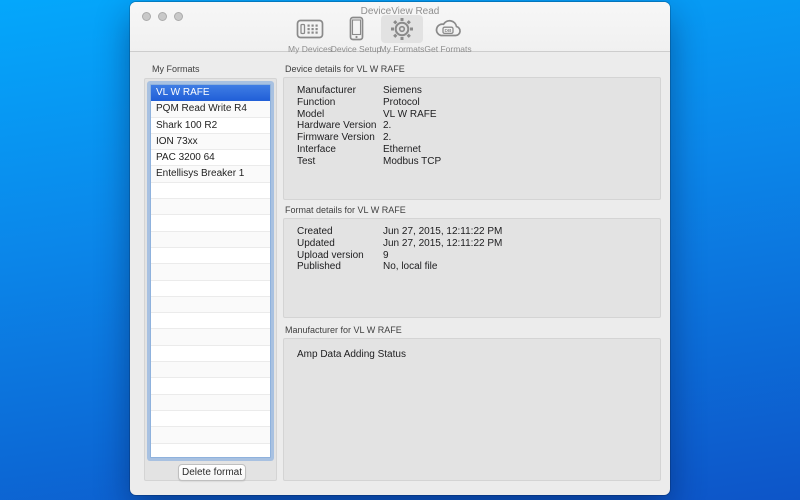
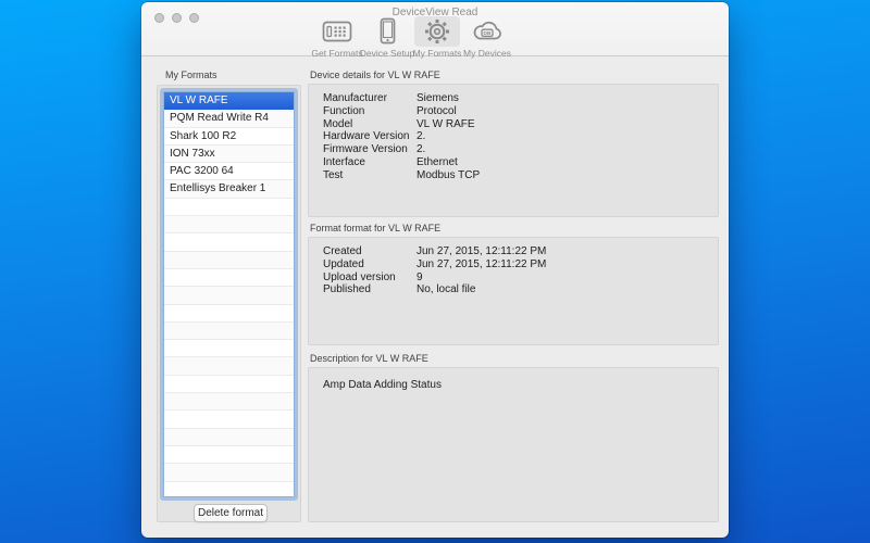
  DeviceView Read
- My Devices
+ Get Formats
  Device Setup
  My Formats
- Get Formats
+ My Devices
  My Formats
  VL W RAFE
  PQM Read Write R4
  Shark 100 R2
  ION 73xx
  PAC 3200 64
  Entellisys Breaker 1
  Delete format
  Device details for VL W RAFE
  Manufacturer Siemens
  Function Protocol
  Model VL W RAFE
  Hardware Version 2.
  Firmware Version 2.
  Interface Ethernet
  Test Modbus TCP
- Format details for VL W RAFE
+ Format format for VL W RAFE
  Created Jun 27, 2015, 12:11:22 PM
  Updated Jun 27, 2015, 12:11:22 PM
  Upload version 9
  Published No, local file
- Manufacturer for VL W RAFE
+ Description for VL W RAFE
  Amp Data Adding Status
